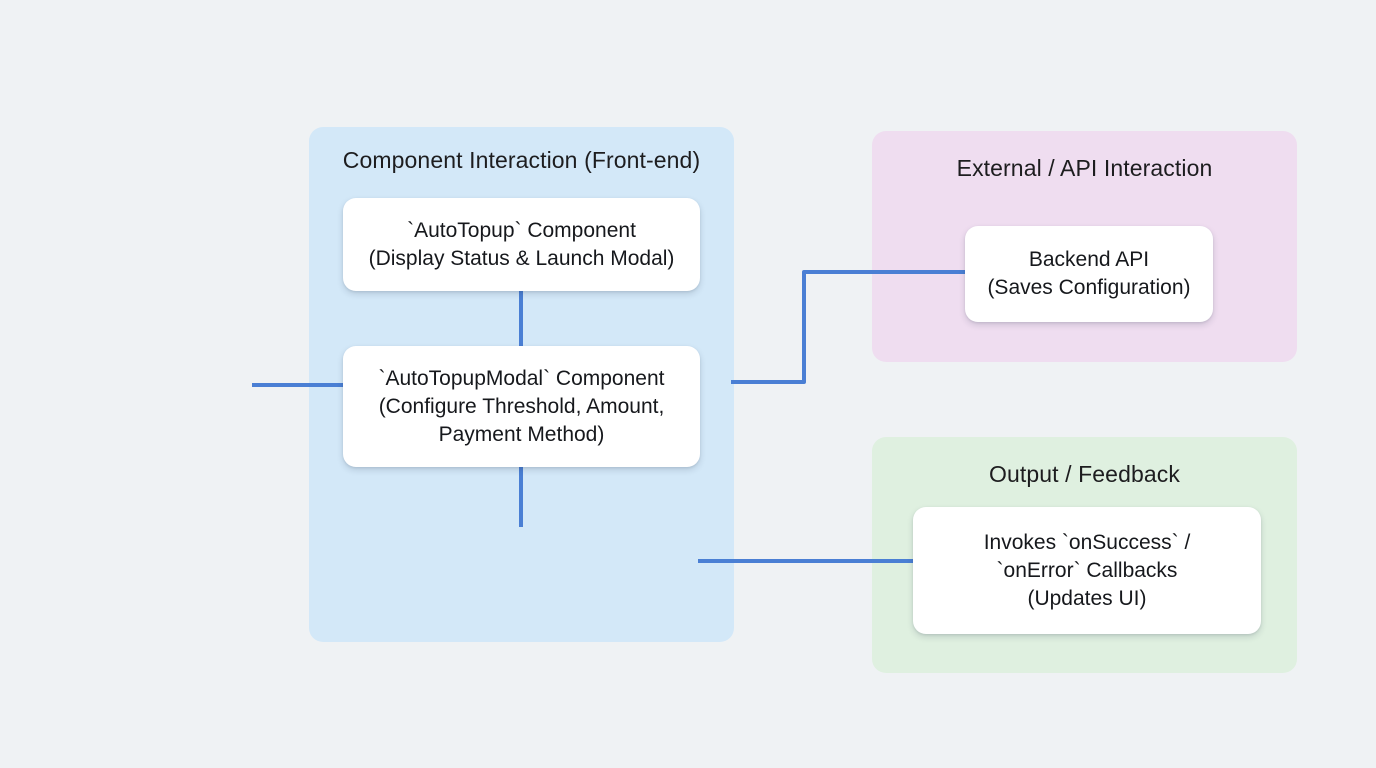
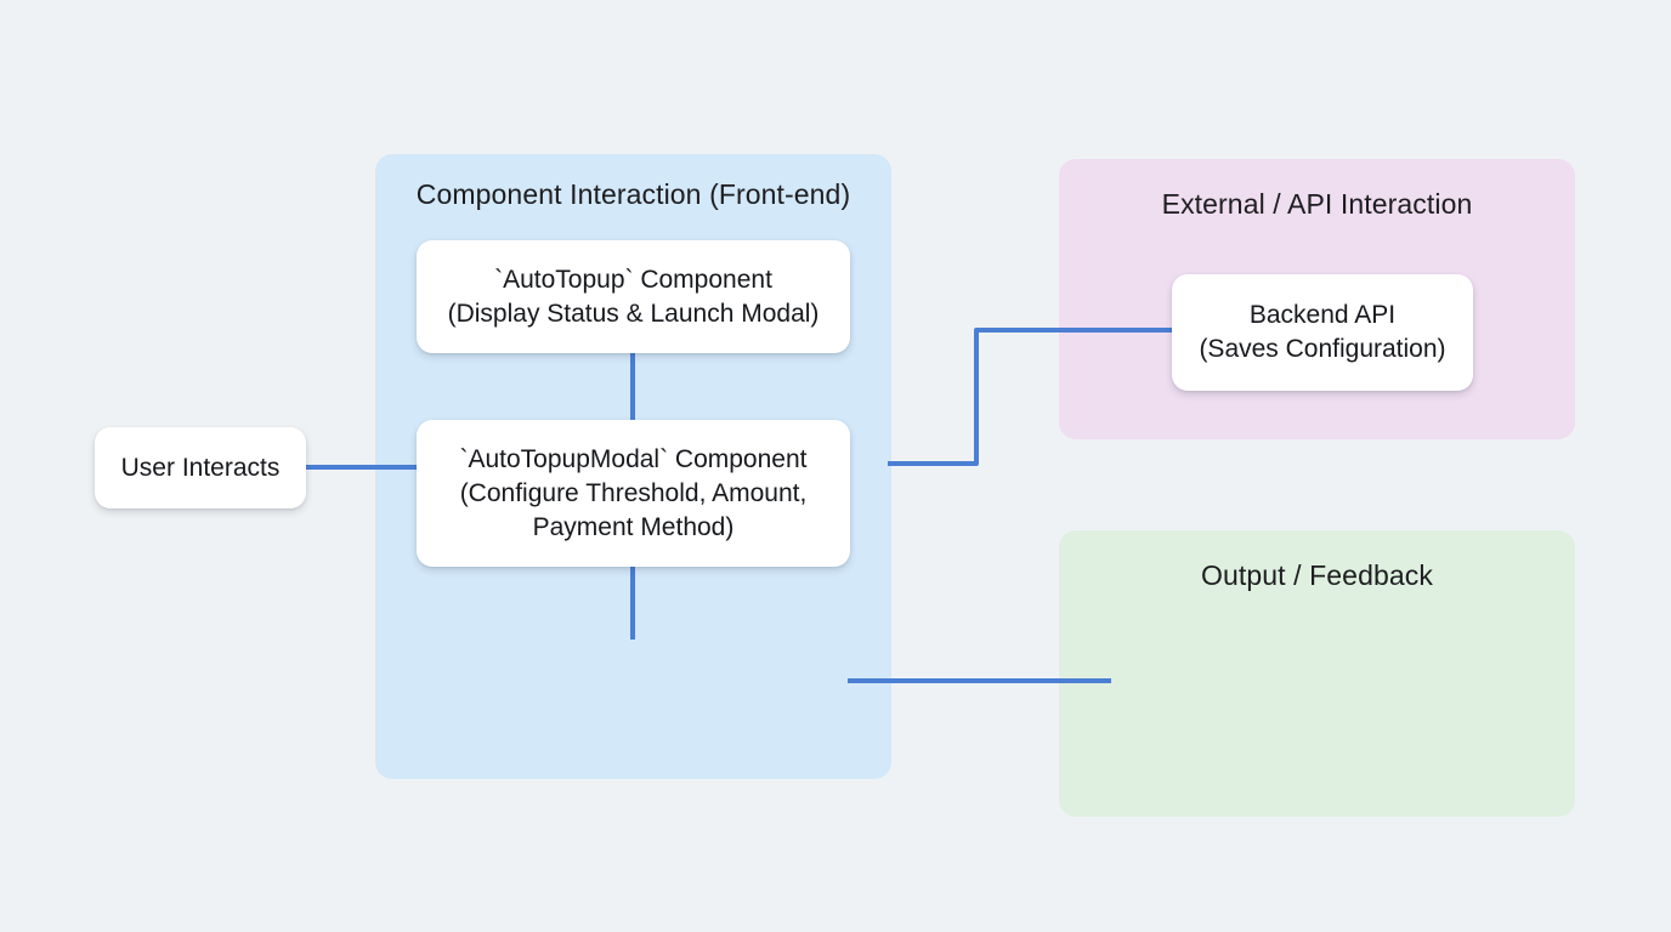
  Component Interaction (Front-end)
  External / API Interaction
  Output / Feedback
+ User Interacts
  `AutoTopup` Component
  (Display Status & Launch Modal)
  `AutoTopupModal` Component
  (Configure Threshold, Amount,
  Payment Method)
  Backend API
  (Saves Configuration)
- Invokes `onSuccess` /
- `onError` Callbacks
- (Updates UI)
